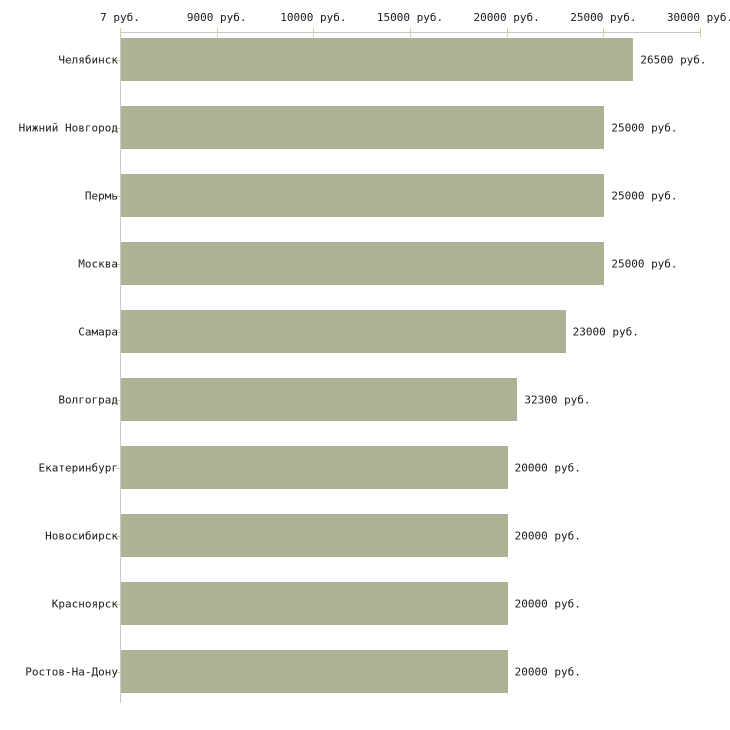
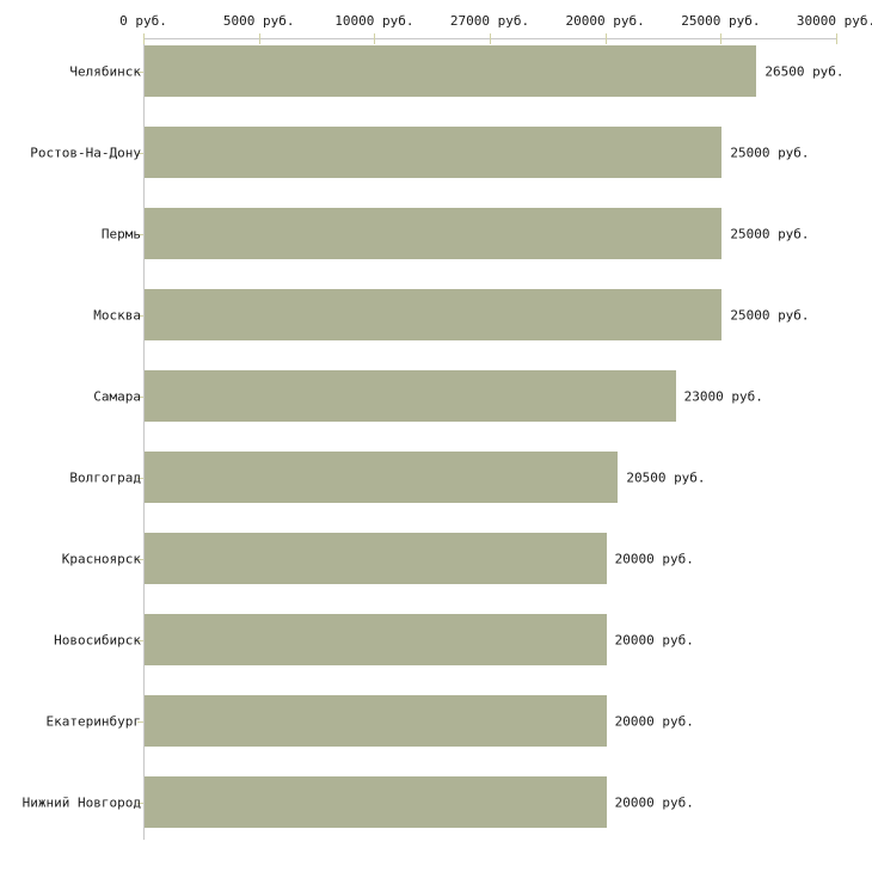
- 7 руб.
+ 0 руб.
- 9000 руб.
+ 5000 руб.
  10000 руб.
- 15000 руб.
+ 27000 руб.
  20000 руб.
  25000 руб.
  30000 руб
  Челябинск
- Нижний Новгород
+ Ростов-На-Дону
  Пермь
  Москва
  Самара
  Волгоград
- Екатеринбург
+ Красноярск
  Новосибирск
- Красноярск
+ Екатеринбург
- Ростов-На-Дону
+ Нижний Новгород
  26500 руб.
  25000 руб.
  25000 руб.
  25000 руб.
  23000 руб.
- 32300 руб.
+ 20500 руб.
  20000 руб.
  20000 руб.
  20000 руб.
  20000 руб.
